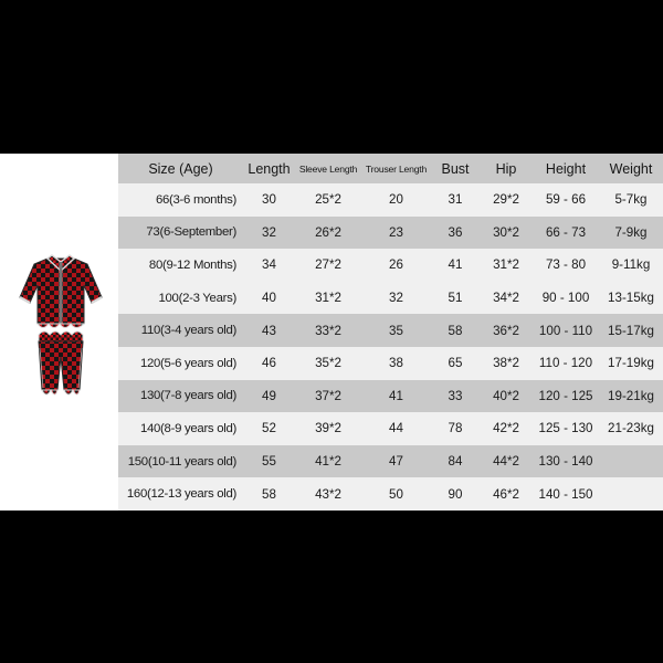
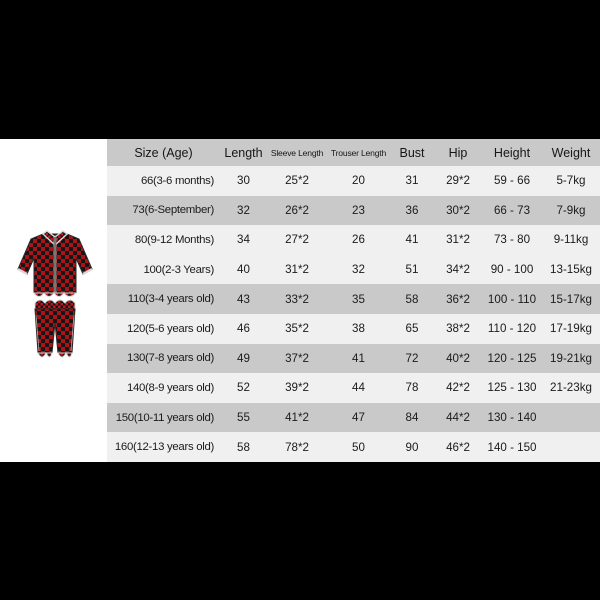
  Size (Age)	Length	Sleeve Length	Trouser Length	Bust	Hip	Height	Weight
  66(3-6 months)	30	25*2	20	31	29*2	59 - 66	5-7kg
  73(6-September)	32	26*2	23	36	30*2	66 - 73	7-9kg
  80(9-12 Months)	34	27*2	26	41	31*2	73 - 80	9-11kg
  100(2-3 Years)	40	31*2	32	51	34*2	90 - 100	13-15kg
  110(3-4 years old)	43	33*2	35	58	36*2	100 - 110	15-17kg
  120(5-6 years old)	46	35*2	38	65	38*2	110 - 120	17-19kg
- 130(7-8 years old)	49	37*2	41	33	40*2	120 - 125	19-21kg
+ 130(7-8 years old)	49	37*2	41	72	40*2	120 - 125	19-21kg
  140(8-9 years old)	52	39*2	44	78	42*2	125 - 130	21-23kg
  150(10-11 years old)	55	41*2	47	84	44*2	130 - 140
- 160(12-13 years old)	58	43*2	50	90	46*2	140 - 150
+ 160(12-13 years old)	58	78*2	50	90	46*2	140 - 150
